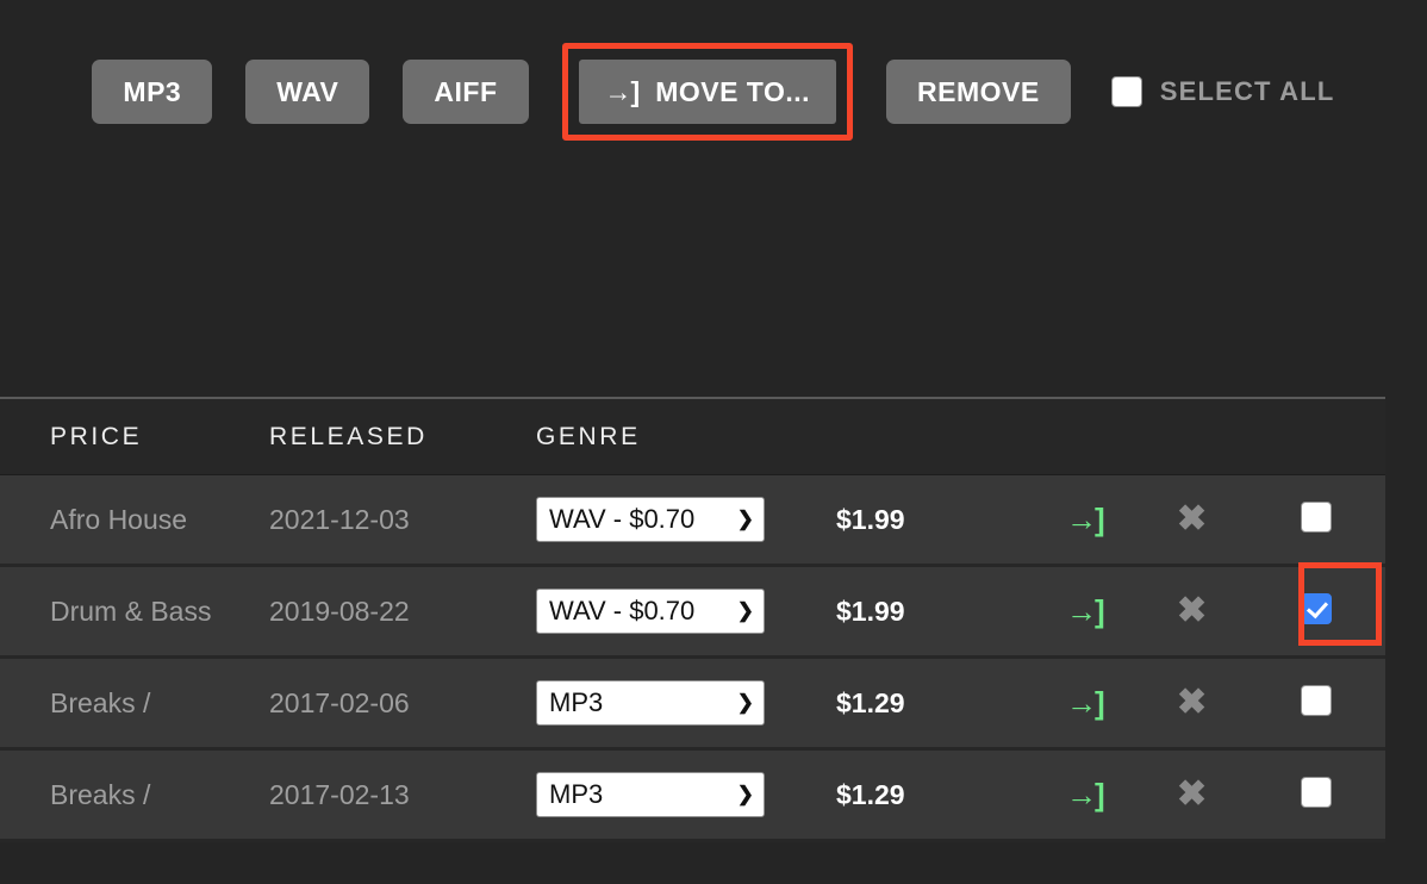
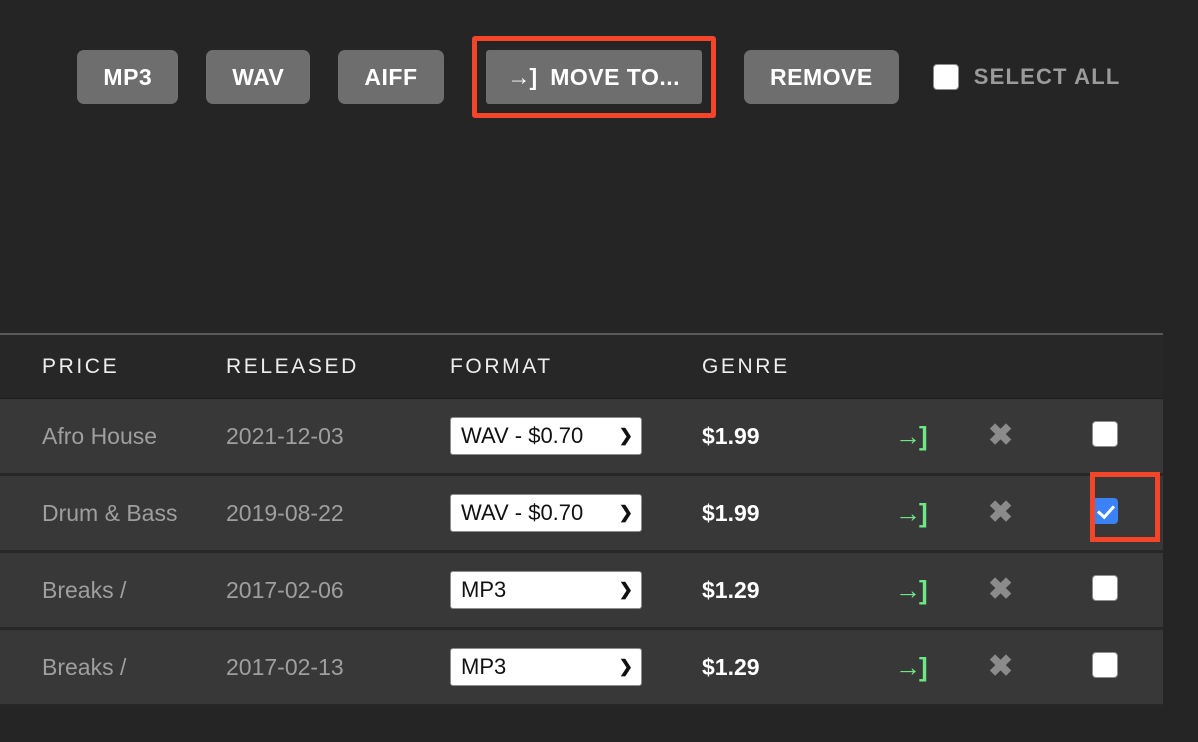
  MP3
  WAV
  AIFF
  →]
  MOVE TO...
  REMOVE
  SELECT ALL
  PRICE
  RELEASED
+ FORMAT
  GENRE
  Afro House
  2021-12-03
  WAV - $0.70
  ❯
  $1.99
  →]
  ✖
  Drum & Bass
  2019-08-22
  WAV - $0.70
  ❯
  $1.99
  →]
  ✖
  Breaks /
  2017-02-06
  MP3
  ❯
  $1.29
  →]
  ✖
  Breaks /
  2017-02-13
  MP3
  ❯
  $1.29
  →]
  ✖
